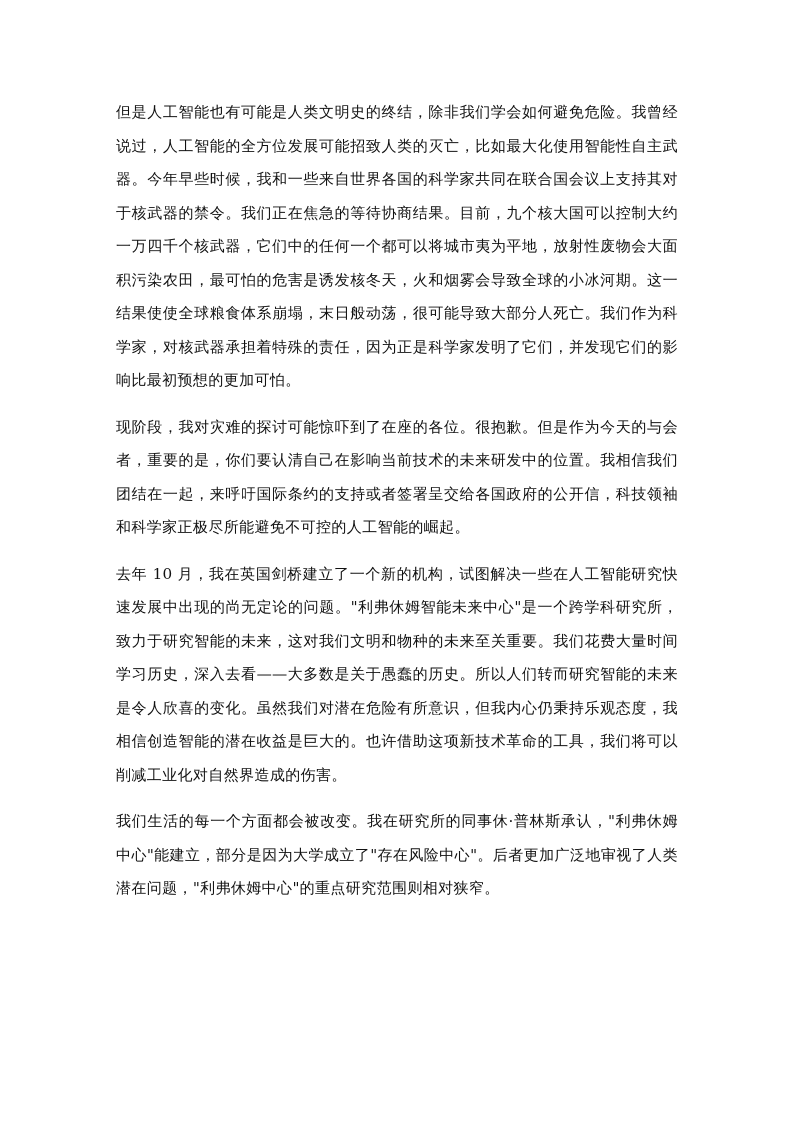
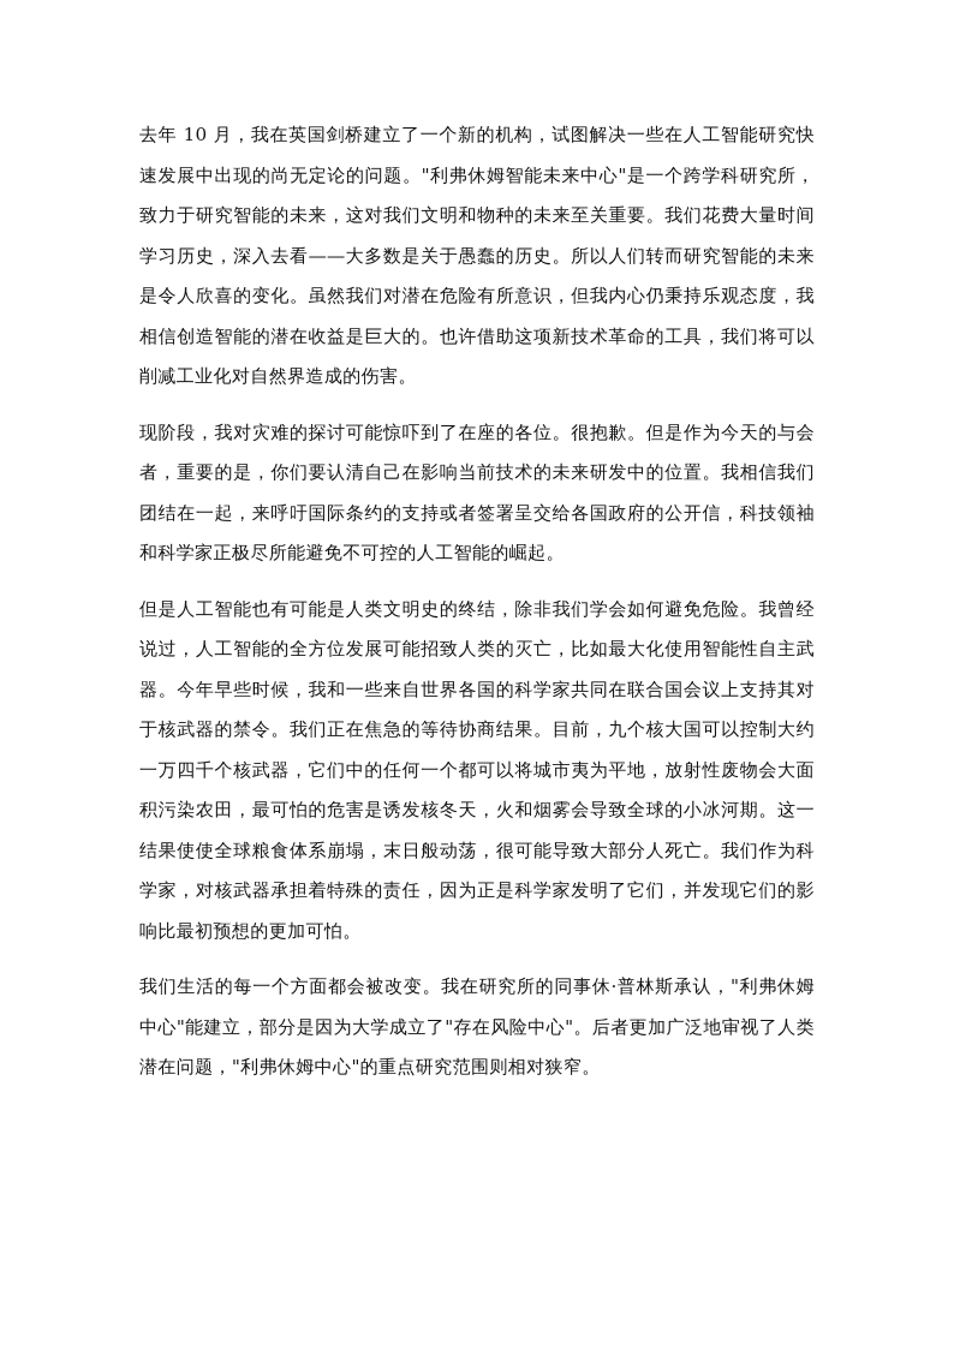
- 但是人工智能也有可能是人类文明史的终结，除非我们学会如何避免危险。我曾经说过，人工智能的全方位发展可能招致人类的灭亡，比如最大化使用智能性自主武器。今年早些时候，我和一些来自世界各国的科学家共同在联合国会议上支持其对于核武器的禁令。我们正在焦急的等待协商结果。目前，九个核大国可以控制大约一万四千个核武器，它们中的任何一个都可以将城市夷为平地，放射性废物会大面积污染农田，最可怕的危害是诱发核冬天，火和烟雾会导致全球的小冰河期。这一结果使使全球粮食体系崩塌，末日般动荡，很可能导致大部分人死亡。我们作为科学家，对核武器承担着特殊的责任，因为正是科学家发明了它们，并发现它们的影响比最初预想的更加可怕。
+ 去年 10 月，我在英国剑桥建立了一个新的机构，试图解决一些在人工智能研究快速发展中出现的尚无定论的问题。"利弗休姆智能未来中心"是一个跨学科研究所，致力于研究智能的未来，这对我们文明和物种的未来至关重要。我们花费大量时间学习历史，深入去看——大多数是关于愚蠢的历史。所以人们转而研究智能的未来是令人欣喜的变化。虽然我们对潜在危险有所意识，但我内心仍秉持乐观态度，我相信创造智能的潜在收益是巨大的。也许借助这项新技术革命的工具，我们将可以削减工业化对自然界造成的伤害。
  现阶段，我对灾难的探讨可能惊吓到了在座的各位。很抱歉。但是作为今天的与会者，重要的是，你们要认清自己在影响当前技术的未来研发中的位置。我相信我们团结在一起，来呼吁国际条约的支持或者签署呈交给各国政府的公开信，科技领袖和科学家正极尽所能避免不可控的人工智能的崛起。
- 去年 10 月，我在英国剑桥建立了一个新的机构，试图解决一些在人工智能研究快速发展中出现的尚无定论的问题。"利弗休姆智能未来中心"是一个跨学科研究所，致力于研究智能的未来，这对我们文明和物种的未来至关重要。我们花费大量时间学习历史，深入去看——大多数是关于愚蠢的历史。所以人们转而研究智能的未来是令人欣喜的变化。虽然我们对潜在危险有所意识，但我内心仍秉持乐观态度，我相信创造智能的潜在收益是巨大的。也许借助这项新技术革命的工具，我们将可以削减工业化对自然界造成的伤害。
+ 但是人工智能也有可能是人类文明史的终结，除非我们学会如何避免危险。我曾经说过，人工智能的全方位发展可能招致人类的灭亡，比如最大化使用智能性自主武器。今年早些时候，我和一些来自世界各国的科学家共同在联合国会议上支持其对于核武器的禁令。我们正在焦急的等待协商结果。目前，九个核大国可以控制大约一万四千个核武器，它们中的任何一个都可以将城市夷为平地，放射性废物会大面积污染农田，最可怕的危害是诱发核冬天，火和烟雾会导致全球的小冰河期。这一结果使使全球粮食体系崩塌，末日般动荡，很可能导致大部分人死亡。我们作为科学家，对核武器承担着特殊的责任，因为正是科学家发明了它们，并发现它们的影响比最初预想的更加可怕。
  我们生活的每一个方面都会被改变。我在研究所的同事休·普林斯承认，"利弗休姆中心"能建立，部分是因为大学成立了"存在风险中心"。后者更加广泛地审视了人类潜在问题，"利弗休姆中心"的重点研究范围则相对狭窄。
